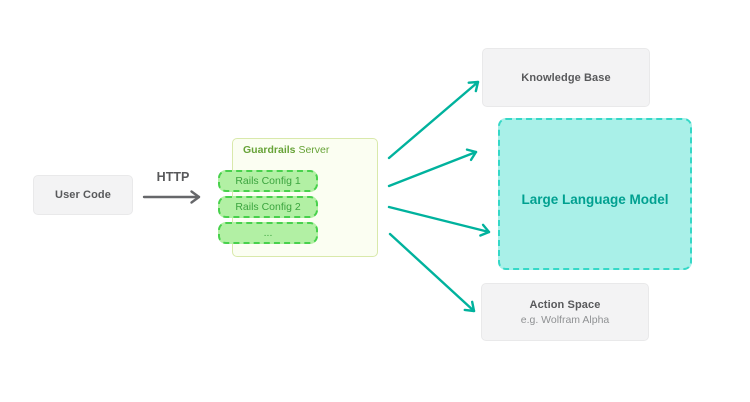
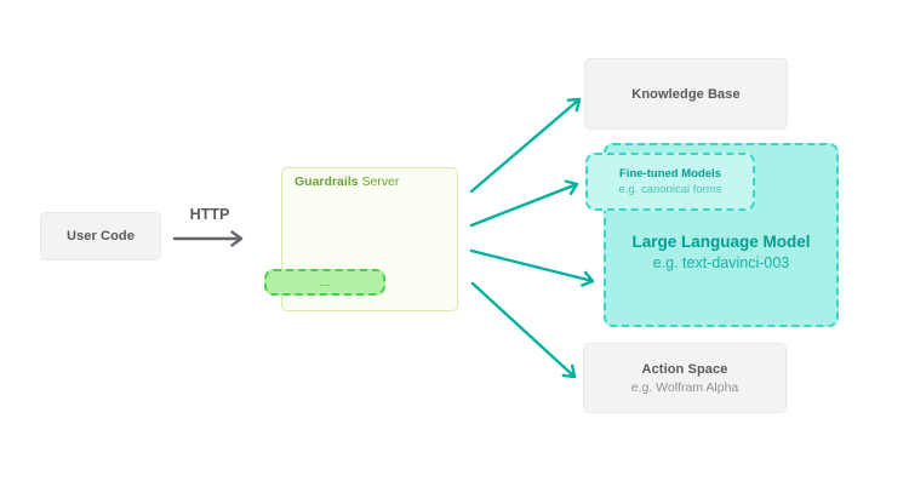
  User Code
  HTTP
  Guardrails Server
- Rails Config 1
- Rails Config 2
  ...
  Knowledge Base
  Large Language Model
+ e.g. text-davinci-003
+ Fine-tuned Models
+ e.g. canonical forms
  Action Space
  e.g. Wolfram Alpha
